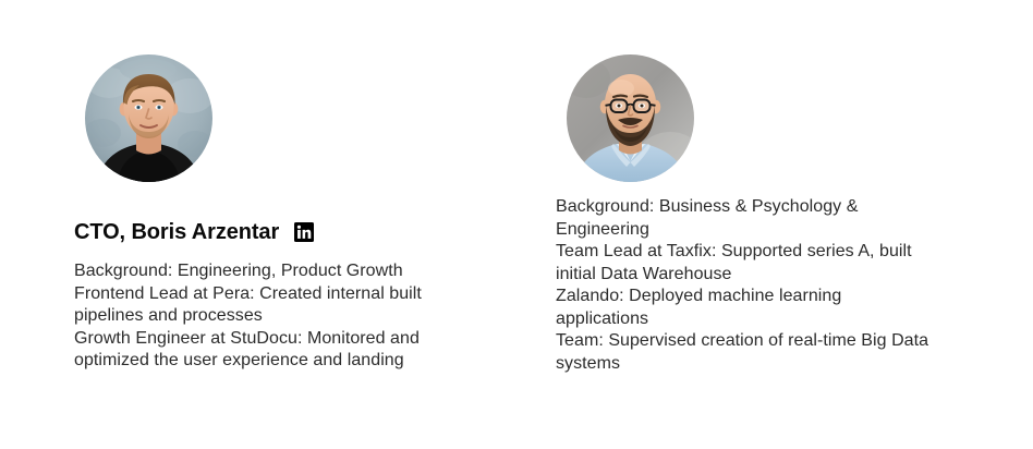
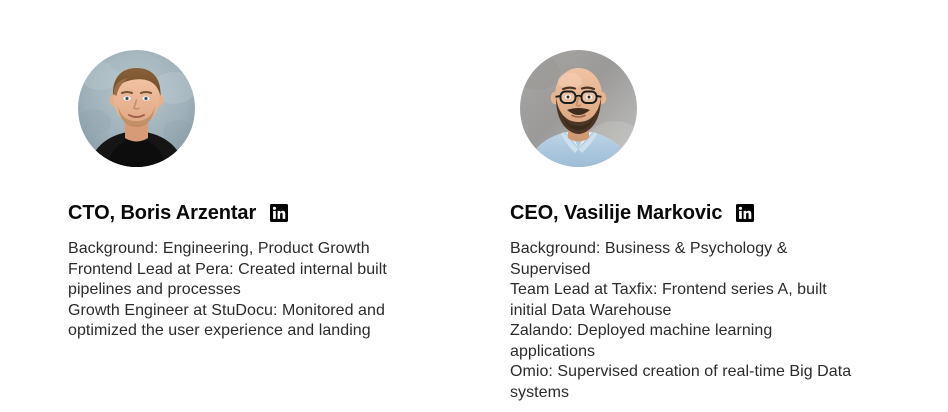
  CTO, Boris Arzentar
  Background: Engineering, Product Growth
  Frontend Lead at Pera: Created internal built pipelines and processes
  Growth Engineer at StuDocu: Monitored and optimized the user experience and landing
+ CEO, Vasilije Markovic
- Background: Business & Psychology & Engineering
+ Background: Business & Psychology & Supervised
- Team Lead at Taxfix: Supported series A, built initial Data Warehouse
+ Team Lead at Taxfix: Frontend series A, built initial Data Warehouse
  Zalando: Deployed machine learning applications
- Team: Supervised creation of real-time Big Data systems
+ Omio: Supervised creation of real-time Big Data systems
